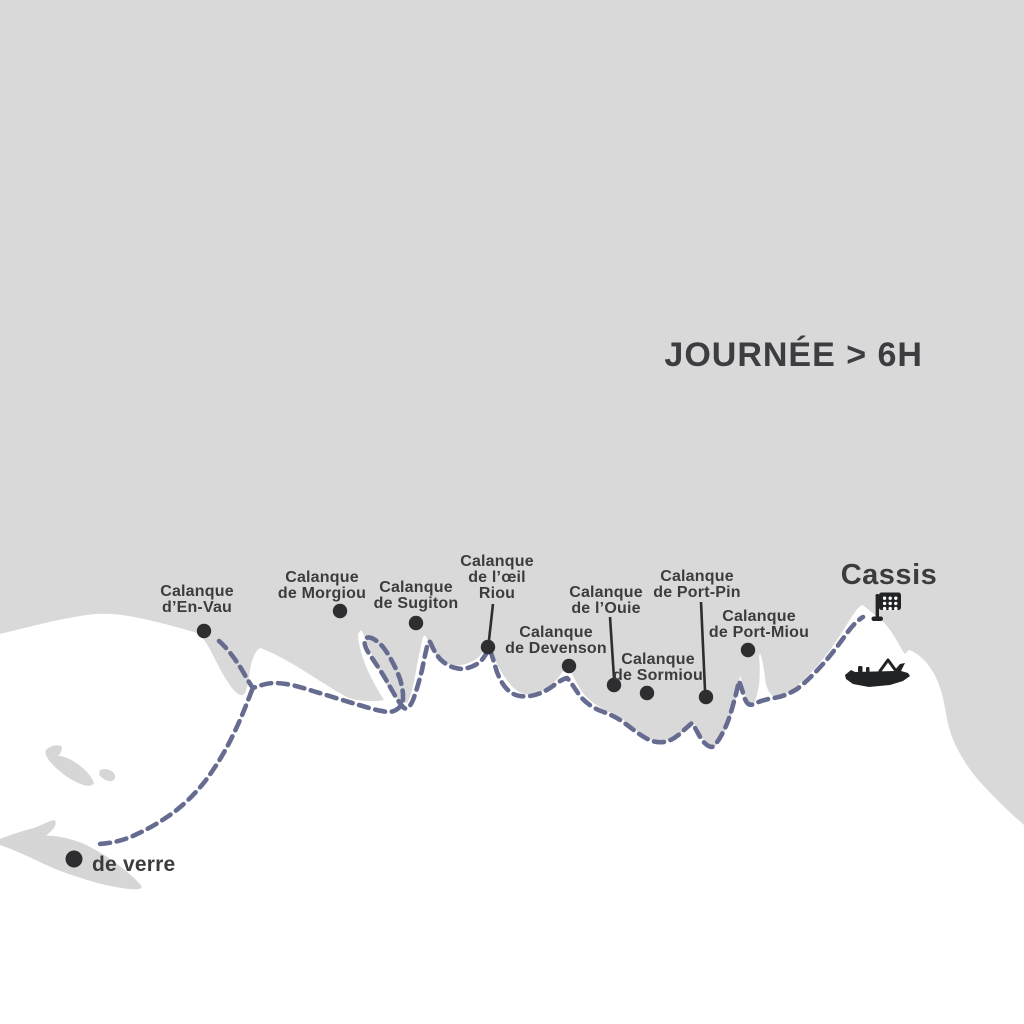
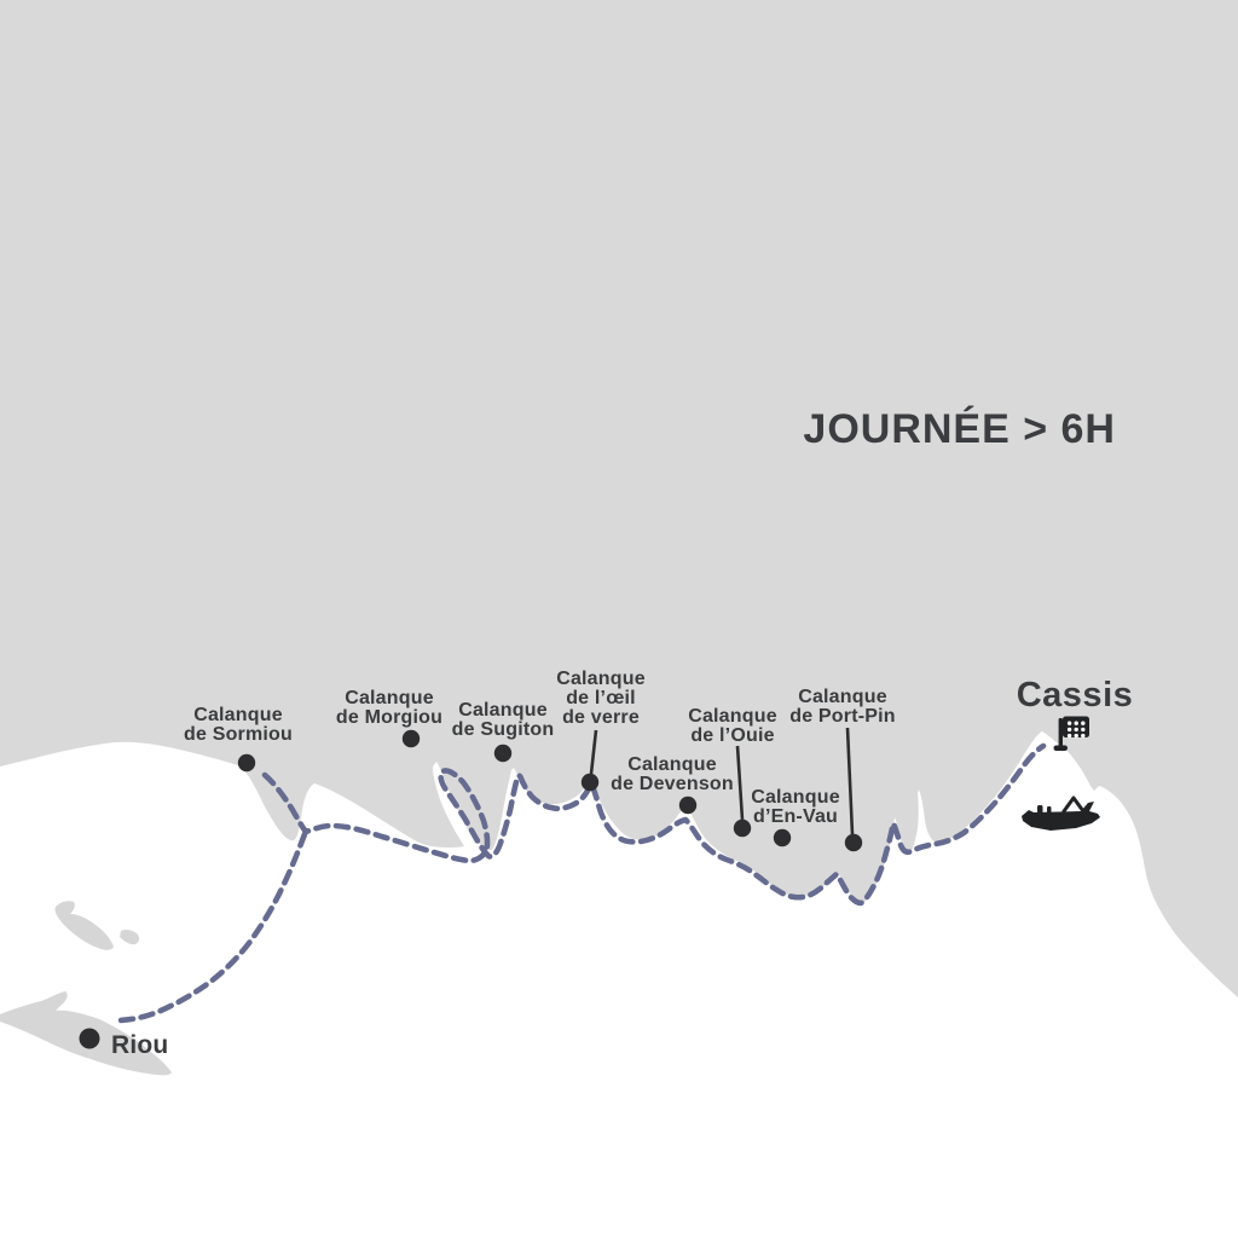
- Calanque d’En-Vau
+ Calanque de Sormiou
  Calanque de Morgiou
  Calanque de Sugiton
- Calanque de l’œil Riou
+ Calanque de l’œil de verre
  Calanque de Devenson
  Calanque de l’Ouie
- Calanque de Sormiou
+ Calanque d’En-Vau
  Calanque de Port-Pin
- Calanque de Port-Miou
- de verre
+ Riou
  Cassis
  JOURNÉE > 6H
